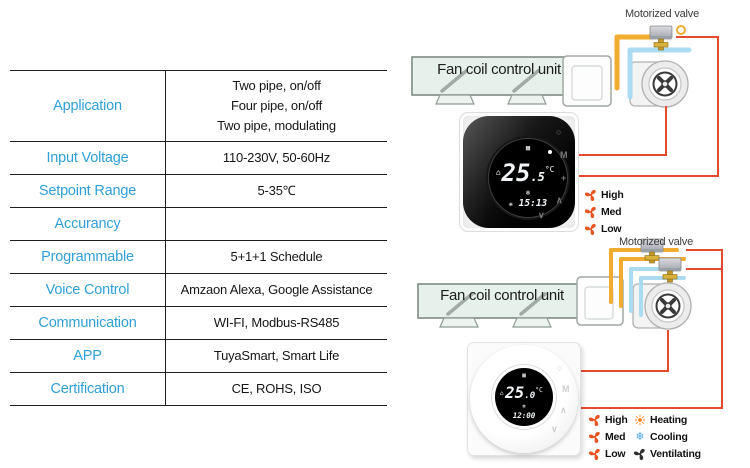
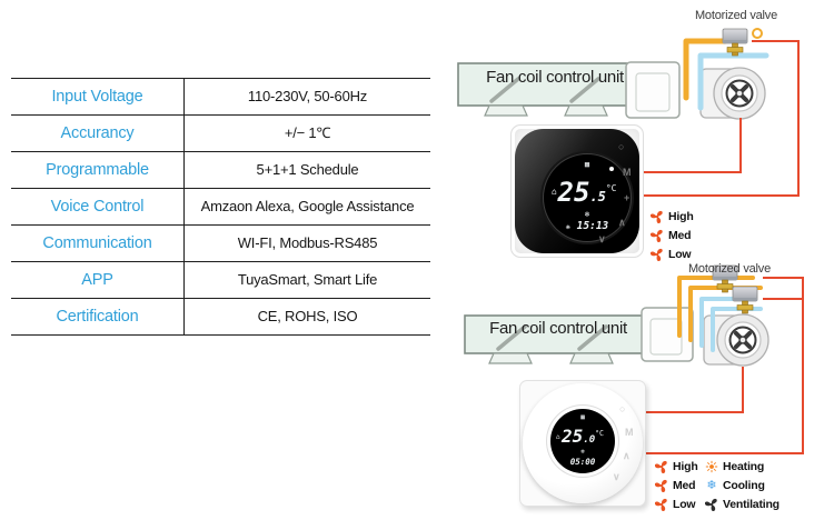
- Application
- Two pipe, on/off
- Four pipe, on/off
- Two pipe, modulating
  Input Voltage
  110-230V, 50-60Hz
- Setpoint Range
- 5-35℃
  Accurancy
+ +/− 1℃
  Programmable
  5+1+1 Schedule
  Voice Control
  Amzaon Alexa, Google Assistance
  Communication
  WI-FI, Modbus-RS485
  APP
  TuyaSmart, Smart Life
  Certification
  CE, ROHS, ISO
  Motorized valve
  Fan coil control unit
  Motorized valve
  Fan coil control unit
  High
  Med
  Low
  High
  Med
  Low
  Heating
  ❄
  Cooling
  Ventilating
  ▦
  ⌂
  25.5°C
  ❄
  ❋ 15:13
  ○
  M
  +
  ∧
  ∨
  25.0°C
- 12:00
+ 05:00
  M
  ∧
  ∨
